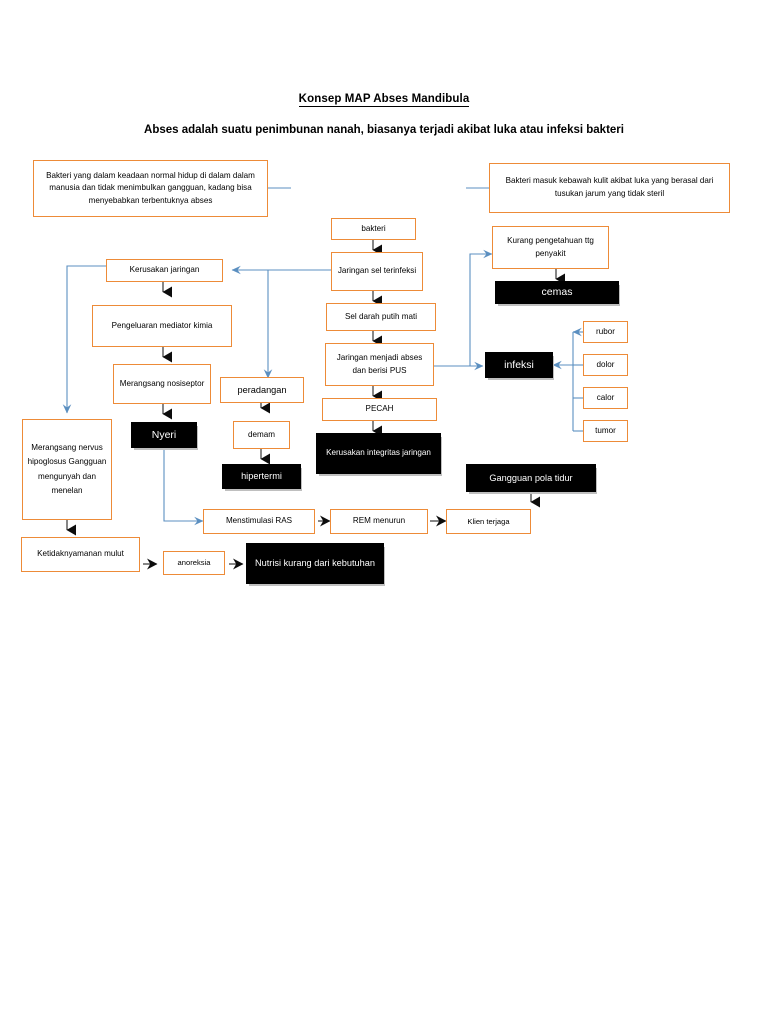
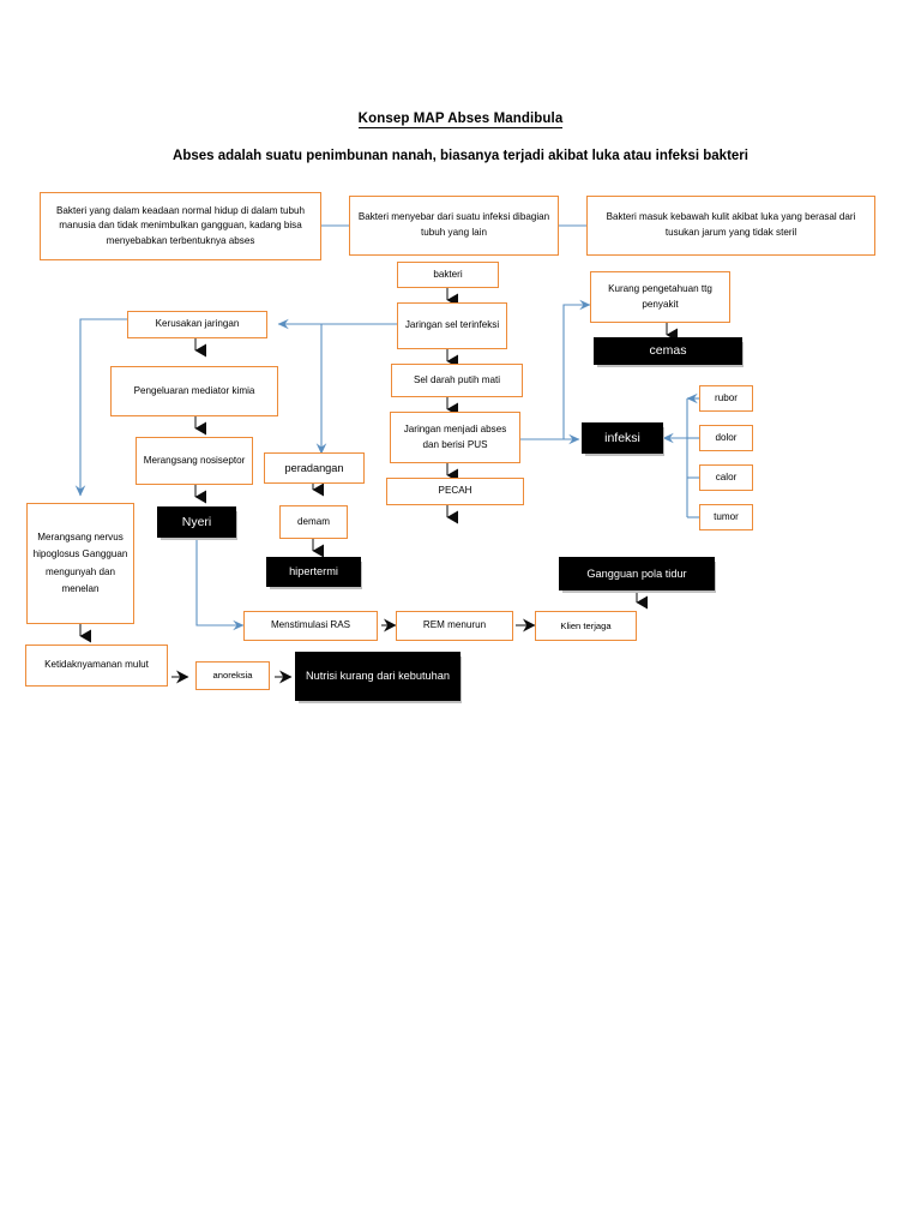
  Konsep MAP Abses Mandibula
  Abses adalah suatu penimbunan nanah, biasanya terjadi akibat luka atau infeksi bakteri
- Bakteri yang dalam keadaan normal hidup di dalam dalam manusia dan tidak menimbulkan gangguan, kadang bisa menyebabkan terbentuknya abses
+ Bakteri yang dalam keadaan normal hidup di dalam tubuh manusia dan tidak menimbulkan gangguan, kadang bisa menyebabkan terbentuknya abses
+ Bakteri menyebar dari suatu infeksi dibagian tubuh yang lain
  Bakteri masuk kebawah kulit akibat luka yang berasal dari tusukan jarum yang tidak steril
  bakteri
  Jaringan sel terinfeksi
  Sel darah putih mati
  Jaringan menjadi abses dan berisi PUS
  PECAH
- Kerusakan integritas jaringan
  Kerusakan jaringan
  Pengeluaran mediator kimia
  Merangsang nosiseptor
  Nyeri
  peradangan
  demam
  hipertermi
  Merangsang nervus hipoglosus Gangguan mengunyah dan menelan
  Ketidaknyamanan mulut
  anoreksia
  Nutrisi kurang dari kebutuhan
  Kurang pengetahuan ttg penyakit
  cemas
  infeksi
  rubor
  dolor
  calor
  tumor
  Menstimulasi RAS
  REM menurun
  Klien terjaga
  Gangguan pola tidur
